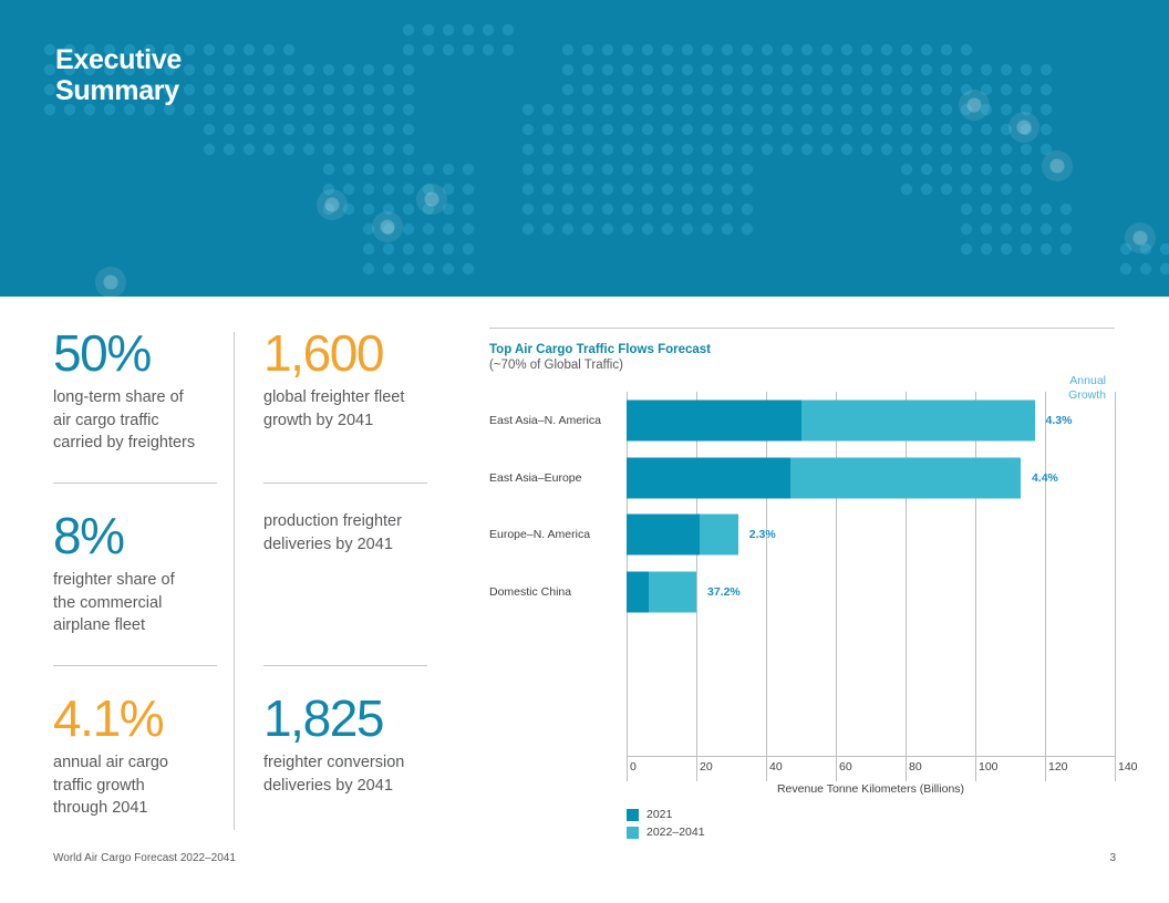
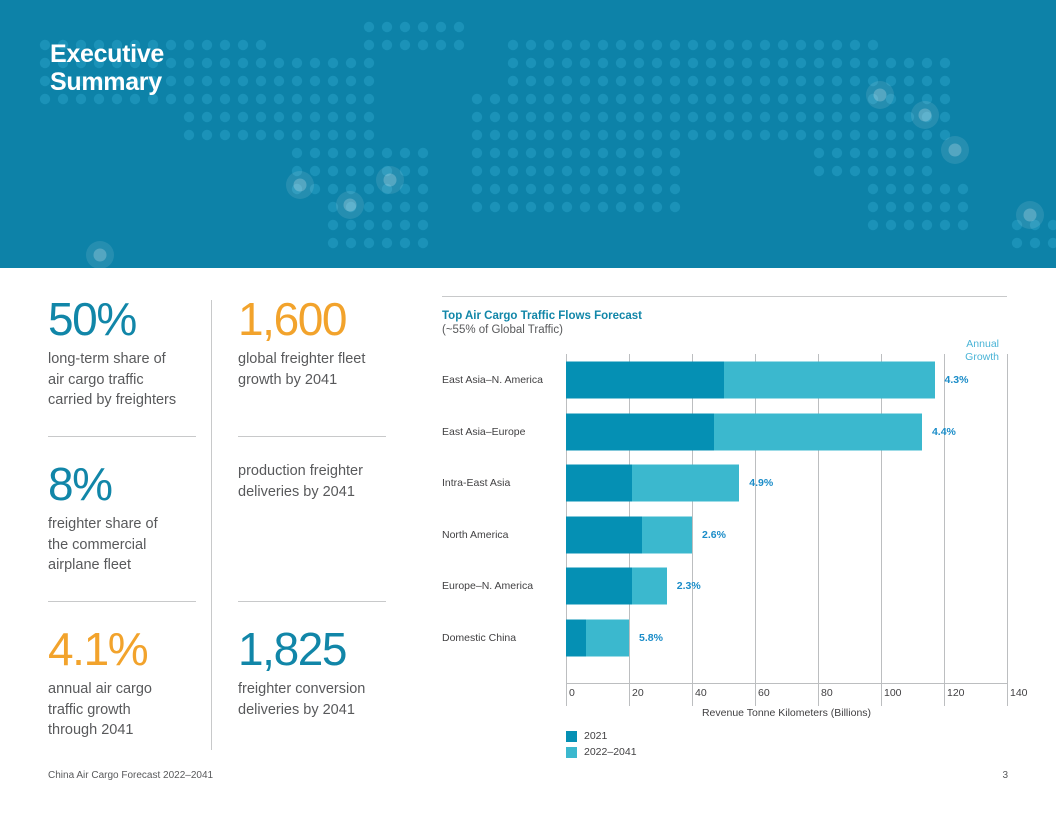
  Executive
  Summary
  50%
  long-term share of
  air cargo traffic
  carried by freighters
  1,600
  global freighter fleet
  growth by 2041
  8%
  freighter share of
  the commercial
  airplane fleet
  production freighter
  deliveries by 2041
  4.1%
  annual air cargo
  traffic growth
  through 2041
  1,825
  freighter conversion
  deliveries by 2041
  Top Air Cargo Traffic Flows Forecast
- (~70% of Global Traffic)
+ (~55% of Global Traffic)
  Annual
  Growth
  East Asia–N. America
  4.3%
  East Asia–Europe
  4.4%
+ Intra-East Asia
+ 4.9%
+ North America
+ 2.6%
  Europe–N. America
  2.3%
  Domestic China
- 37.2%
+ 5.8%
  0
  20
  40
  60
  80
  100
  120
  140
  Revenue Tonne Kilometers (Billions)
  2021
  2022–2041
- World Air Cargo Forecast 2022–2041
+ China Air Cargo Forecast 2022–2041
  3
